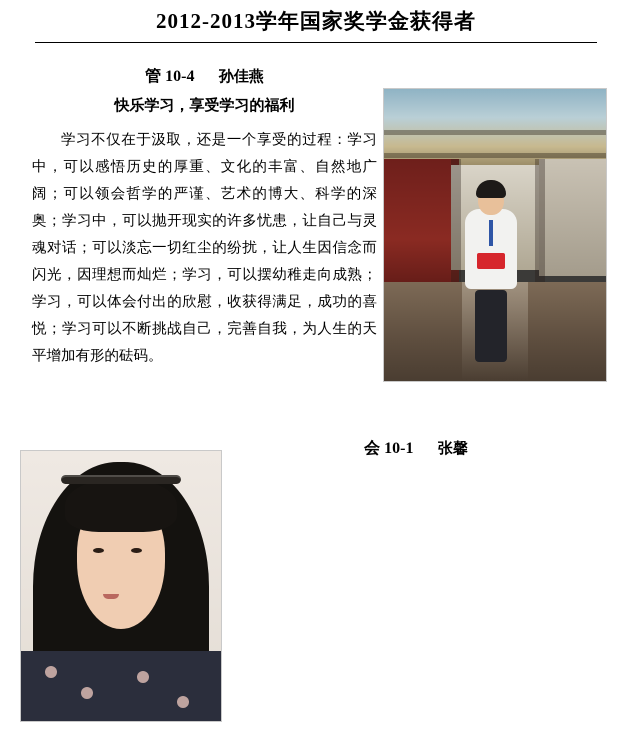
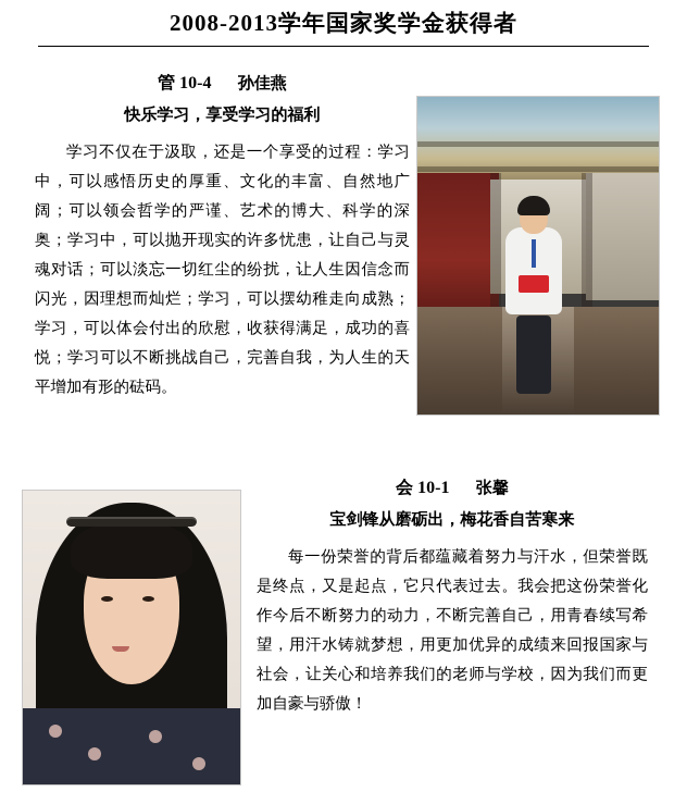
- 2012-2013学年国家奖学金获得者
+ 2008-2013学年国家奖学金获得者
  管 10-4 孙佳燕
  快乐学习，享受学习的福利
  学习不仅在于汲取，还是一个享受的过程：学习中，可以感悟历史的厚重、文化的丰富、自然地广阔；可以领会哲学的严谨、艺术的博大、科学的深奥；学习中，可以抛开现实的许多忧患，让自己与灵魂对话；可以淡忘一切红尘的纷扰，让人生因信念而闪光，因理想而灿烂；学习，可以摆幼稚走向成熟；学习，可以体会付出的欣慰，收获得满足，成功的喜悦；学习可以不断挑战自己，完善自我，为人生的天平增加有形的砝码。
  会 10-1 张馨
+ 宝剑锋从磨砺出，梅花香自苦寒来
+ 每一份荣誉的背后都蕴藏着努力与汗水，但荣誉既是终点，又是起点，它只代表过去。我会把这份荣誉化作今后不断努力的动力，不断完善自己，用青春续写希望，用汗水铸就梦想，用更加优异的成绩来回报国家与社会，让关心和培养我们的老师与学校，因为我们而更加自豪与骄傲！
